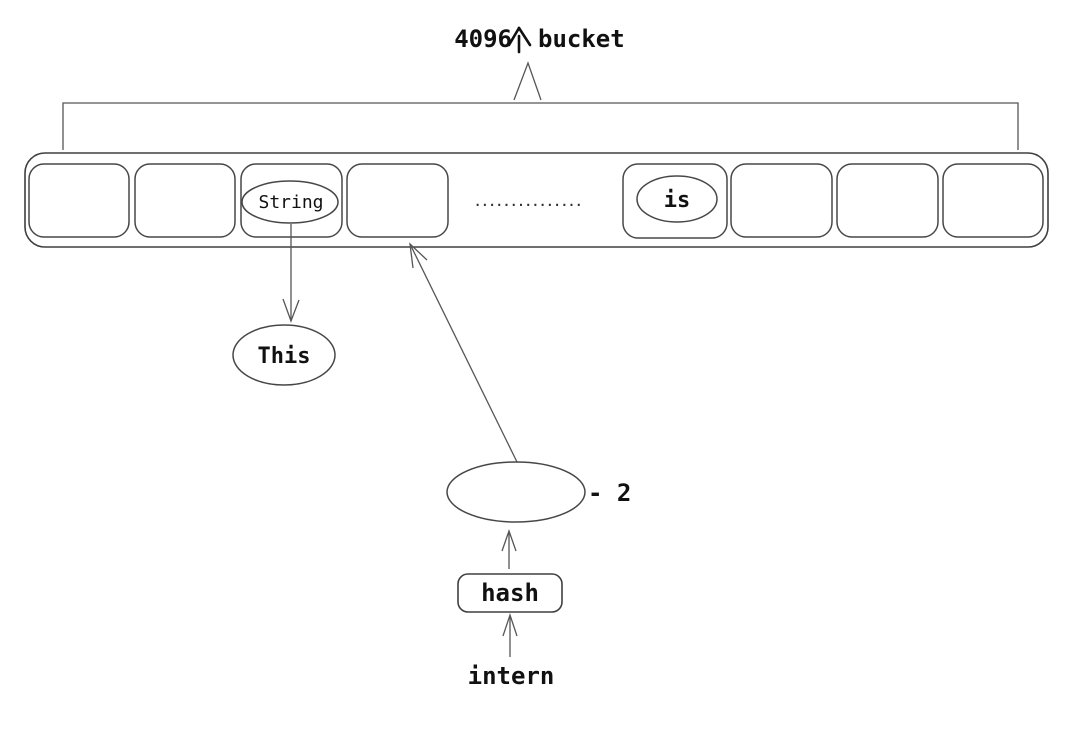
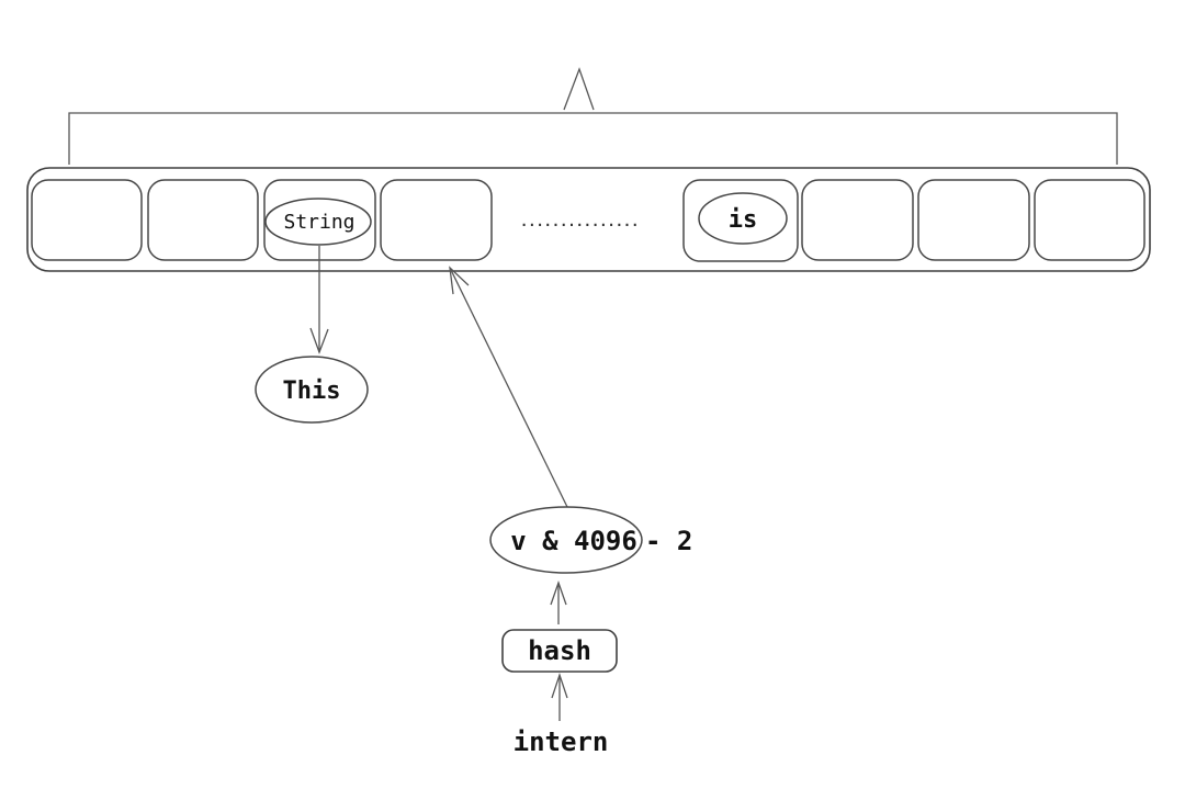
- 4096
- bucket
  ...............
  String
  is
  This
+ v & 4096
  - 2
  hash
  intern
